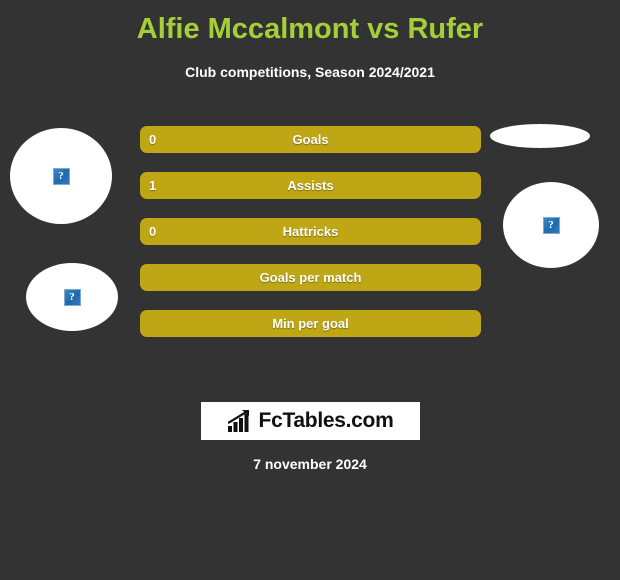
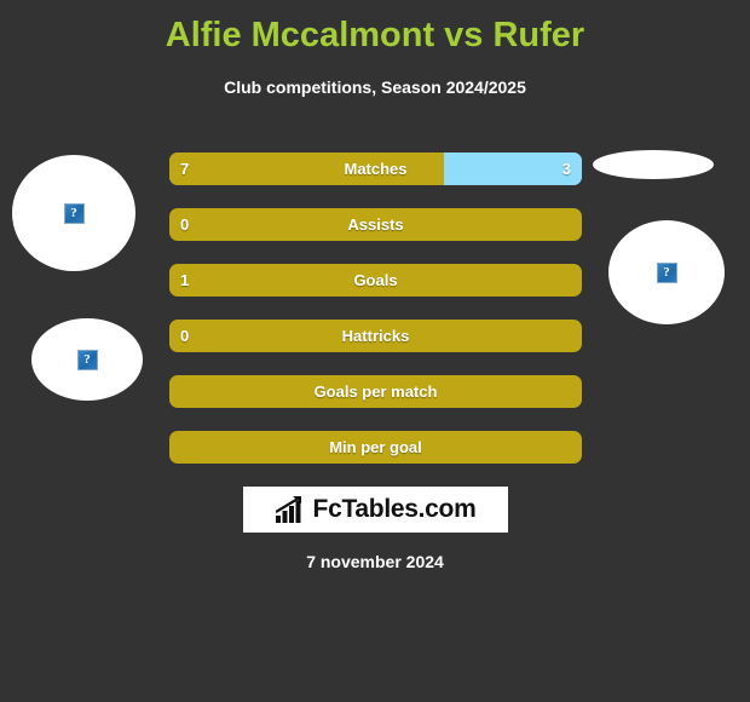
  Alfie Mccalmont vs Rufer
- Club competitions, Season 2024/2021
+ Club competitions, Season 2024/2025
  ?
  ?
  ?
+ 7
+ 3
+ Matches
  0
- Goals
+ Assists
  1
- Assists
+ Goals
  0
  Hattricks
  Goals per match
  Min per goal
  FcTables.com
  7 november 2024
